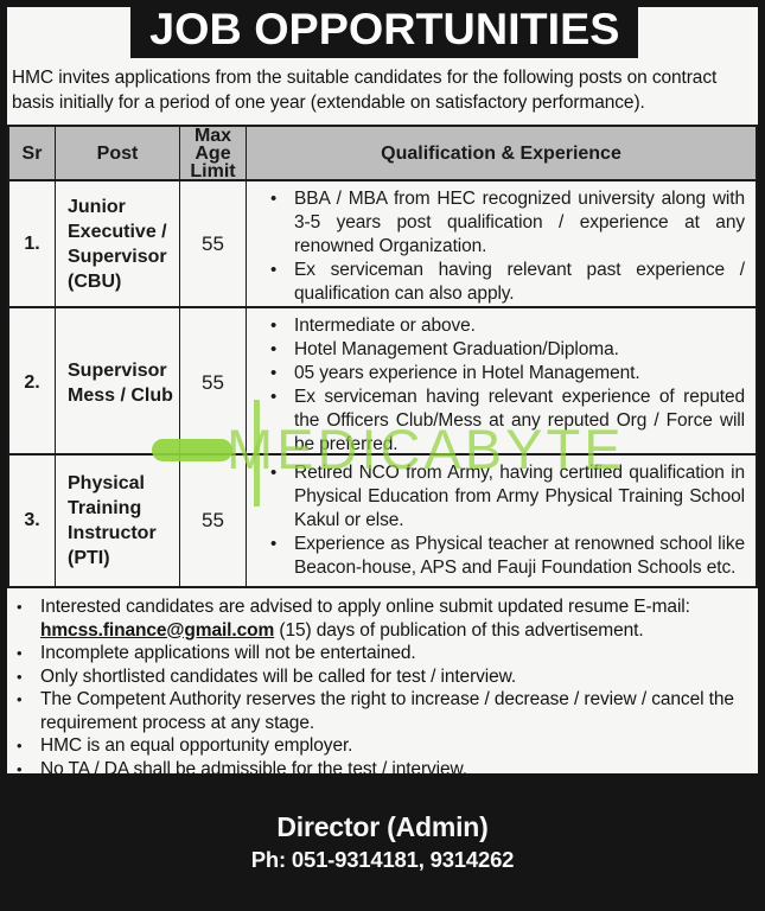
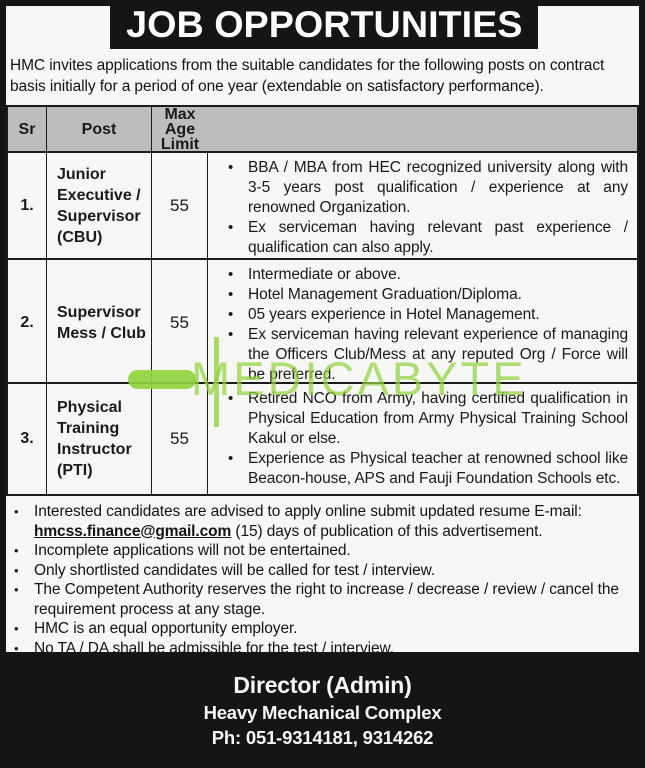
  JOB OPPORTUNITIES
  HMC invites applications from the suitable candidates for the following posts on contract basis initially for a period of one year (extendable on satisfactory performance).
  Sr
  Post
  Max Age Limit
- Qualification & Experience
  1.
  Junior Executive / Supervisor (CBU)
  55
  •
  BBA / MBA from HEC recognized university along with 3-5 years post qualification / experience at any renowned Organization.
  •
  Ex serviceman having relevant past experience / qualification can also apply.
  2.
  Supervisor Mess / Club
  55
  •
  Intermediate or above.
  •
  Hotel Management Graduation/Diploma.
  •
  05 years experience in Hotel Management.
  •
- Ex serviceman having relevant experience of reputed the Officers Club/Mess at any reputed Org / Force will be preferred.
+ Ex serviceman having relevant experience of managing the Officers Club/Mess at any reputed Org / Force will be preferred.
  3.
  Physical Training Instructor (PTI)
  55
  •
  Retired NCO from Army, having certified qualification in Physical Education from Army Physical Training School Kakul or else.
  •
  Experience as Physical teacher at renowned school like Beacon-house, APS and Fauji Foundation Schools etc.
  •
  Interested candidates are advised to apply online submit updated resume E-mail: hmcss.finance@gmail.com (15) days of publication of this advertisement.
  •
  Incomplete applications will not be entertained.
  •
  Only shortlisted candidates will be called for test / interview.
  •
  The Competent Authority reserves the right to increase / decrease / review / cancel the requirement process at any stage.
  •
  HMC is an equal opportunity employer.
  •
  No TA / DA shall be admissible for the test / interview.
  MEDICABYTE
  Director (Admin)
+ Heavy Mechanical Complex
  Ph: 051-9314181, 9314262
